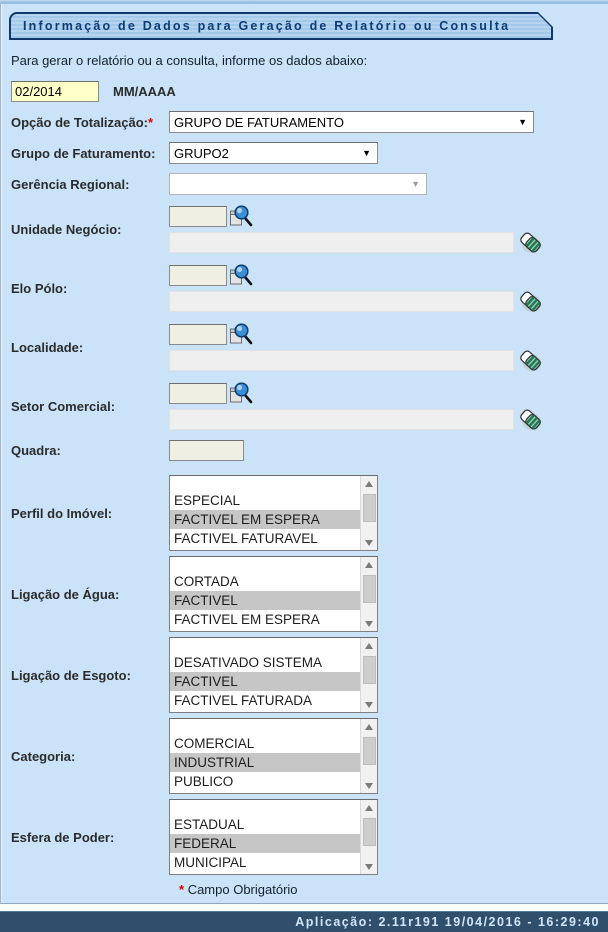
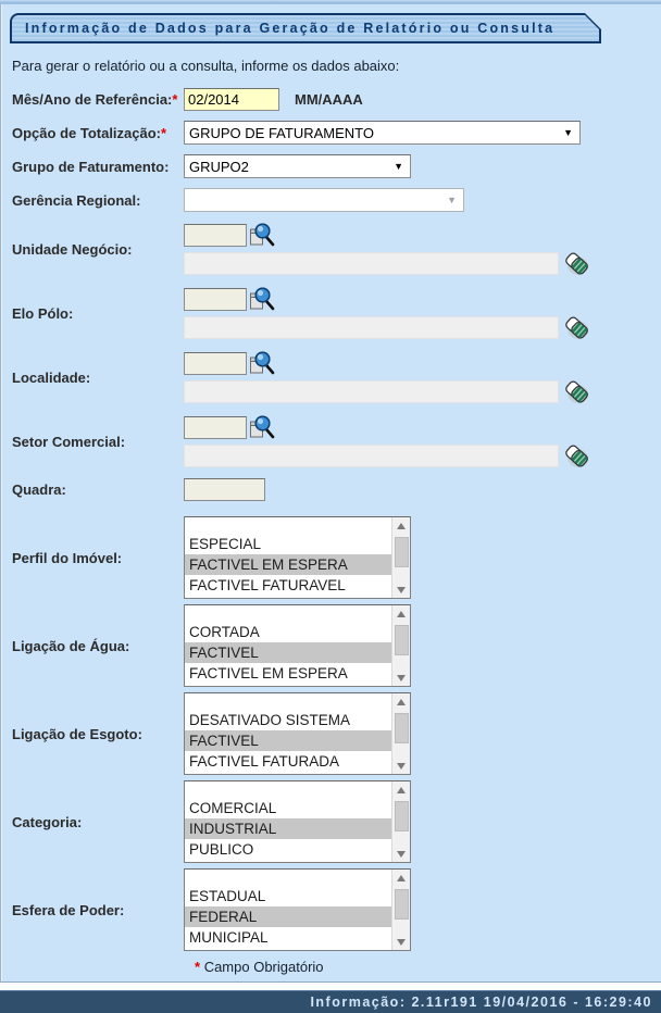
  Informação de Dados para Geração de Relatório ou Consulta
  Para gerar o relatório ou a consulta, informe os dados abaixo:
+ Mês/Ano de Referência:*
  02/2014
  MM/AAAA
  Opção de Totalização:*
  GRUPO DE FATURAMENTO
  ▼
  Grupo de Faturamento:
  GRUPO2
  ▼
  Gerência Regional:
  ▼
  Unidade Negócio:
  Elo Pólo:
  Localidade:
  Setor Comercial:
  Quadra:
  Perfil do Imóvel:
  ESPECIAL
  FACTIVEL EM ESPERA
  FACTIVEL FATURAVEL
  Ligação de Água:
  CORTADA
  FACTIVEL
  FACTIVEL EM ESPERA
  Ligação de Esgoto:
  DESATIVADO SISTEMA
  FACTIVEL
  FACTIVEL FATURADA
  Categoria:
  COMERCIAL
  INDUSTRIAL
  PUBLICO
  Esfera de Poder:
  ESTADUAL
  FEDERAL
  MUNICIPAL
  * Campo Obrigatório
- Aplicação: 2.11r191 19/04/2016 - 16:29:40
+ Informação: 2.11r191 19/04/2016 - 16:29:40
